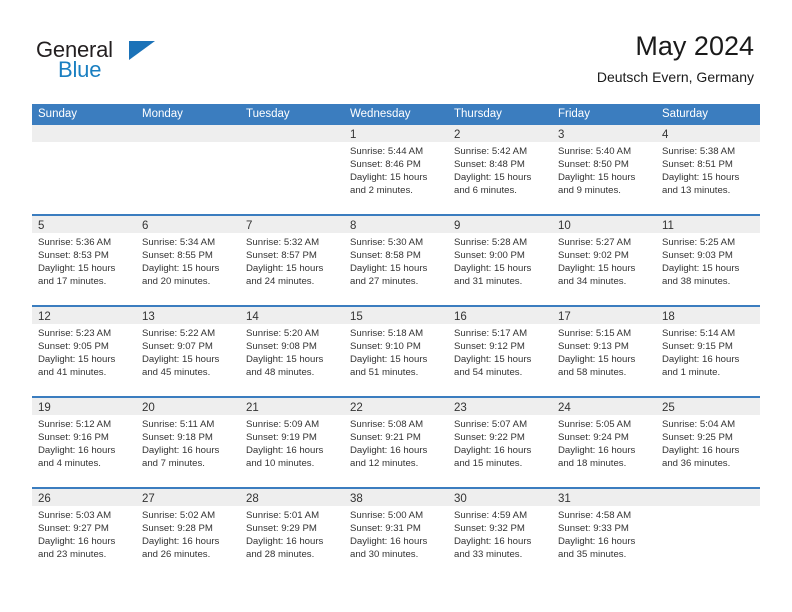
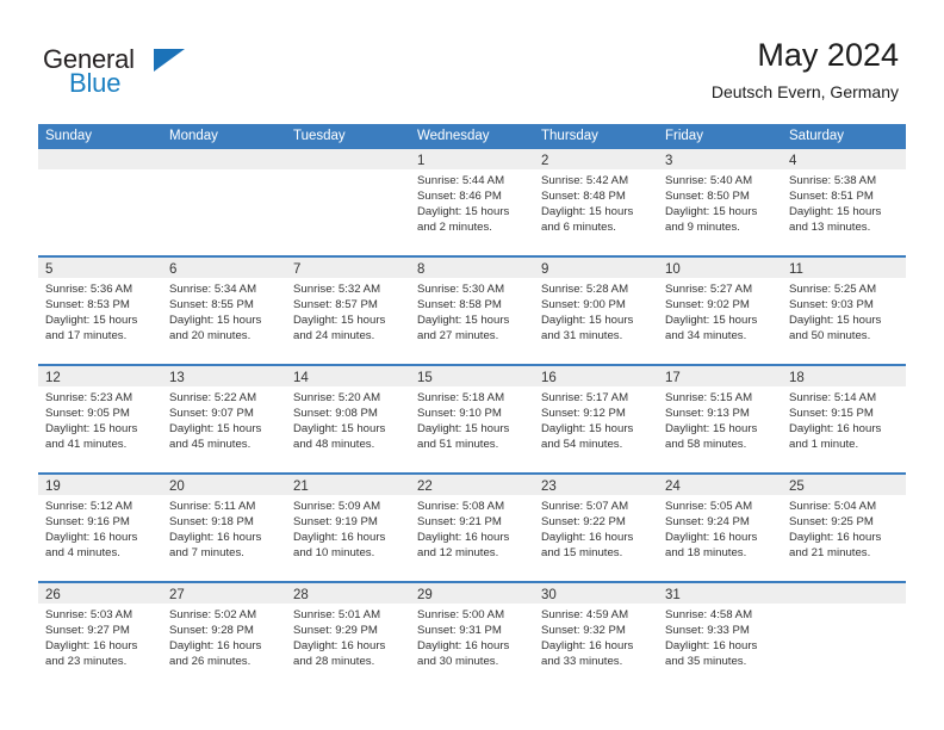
  General
  Blue
  May 2024
  Deutsch Evern, Germany
  Sunday
  Monday
  Tuesday
  Wednesday
  Thursday
  Friday
  Saturday
  1
  Sunrise: 5:44 AM
  Sunset: 8:46 PM
  Daylight: 15 hours
  and 2 minutes.
  2
  Sunrise: 5:42 AM
  Sunset: 8:48 PM
  Daylight: 15 hours
  and 6 minutes.
  3
  Sunrise: 5:40 AM
  Sunset: 8:50 PM
  Daylight: 15 hours
  and 9 minutes.
  4
  Sunrise: 5:38 AM
  Sunset: 8:51 PM
  Daylight: 15 hours
  and 13 minutes.
  5
  Sunrise: 5:36 AM
  Sunset: 8:53 PM
  Daylight: 15 hours
  and 17 minutes.
  6
  Sunrise: 5:34 AM
  Sunset: 8:55 PM
  Daylight: 15 hours
  and 20 minutes.
  7
  Sunrise: 5:32 AM
  Sunset: 8:57 PM
  Daylight: 15 hours
  and 24 minutes.
  8
  Sunrise: 5:30 AM
  Sunset: 8:58 PM
  Daylight: 15 hours
  and 27 minutes.
  9
  Sunrise: 5:28 AM
  Sunset: 9:00 PM
  Daylight: 15 hours
  and 31 minutes.
  10
  Sunrise: 5:27 AM
  Sunset: 9:02 PM
  Daylight: 15 hours
  and 34 minutes.
  11
  Sunrise: 5:25 AM
  Sunset: 9:03 PM
  Daylight: 15 hours
- and 38 minutes.
+ and 50 minutes.
  12
  Sunrise: 5:23 AM
  Sunset: 9:05 PM
  Daylight: 15 hours
  and 41 minutes.
  13
  Sunrise: 5:22 AM
  Sunset: 9:07 PM
  Daylight: 15 hours
  and 45 minutes.
  14
  Sunrise: 5:20 AM
  Sunset: 9:08 PM
  Daylight: 15 hours
  and 48 minutes.
  15
  Sunrise: 5:18 AM
  Sunset: 9:10 PM
  Daylight: 15 hours
  and 51 minutes.
  16
  Sunrise: 5:17 AM
  Sunset: 9:12 PM
  Daylight: 15 hours
  and 54 minutes.
  17
  Sunrise: 5:15 AM
  Sunset: 9:13 PM
  Daylight: 15 hours
  and 58 minutes.
  18
  Sunrise: 5:14 AM
  Sunset: 9:15 PM
  Daylight: 16 hours
  and 1 minute.
  19
  Sunrise: 5:12 AM
  Sunset: 9:16 PM
  Daylight: 16 hours
  and 4 minutes.
  20
  Sunrise: 5:11 AM
  Sunset: 9:18 PM
  Daylight: 16 hours
  and 7 minutes.
  21
  Sunrise: 5:09 AM
  Sunset: 9:19 PM
  Daylight: 16 hours
  and 10 minutes.
  22
  Sunrise: 5:08 AM
  Sunset: 9:21 PM
  Daylight: 16 hours
  and 12 minutes.
  23
  Sunrise: 5:07 AM
  Sunset: 9:22 PM
  Daylight: 16 hours
  and 15 minutes.
  24
  Sunrise: 5:05 AM
  Sunset: 9:24 PM
  Daylight: 16 hours
  and 18 minutes.
  25
  Sunrise: 5:04 AM
  Sunset: 9:25 PM
  Daylight: 16 hours
- and 36 minutes.
+ and 21 minutes.
  26
  Sunrise: 5:03 AM
  Sunset: 9:27 PM
  Daylight: 16 hours
  and 23 minutes.
  27
  Sunrise: 5:02 AM
  Sunset: 9:28 PM
  Daylight: 16 hours
  and 26 minutes.
  28
  Sunrise: 5:01 AM
  Sunset: 9:29 PM
  Daylight: 16 hours
  and 28 minutes.
- 38
+ 29
  Sunrise: 5:00 AM
  Sunset: 9:31 PM
  Daylight: 16 hours
  and 30 minutes.
  30
  Sunrise: 4:59 AM
  Sunset: 9:32 PM
  Daylight: 16 hours
  and 33 minutes.
  31
  Sunrise: 4:58 AM
  Sunset: 9:33 PM
  Daylight: 16 hours
  and 35 minutes.
